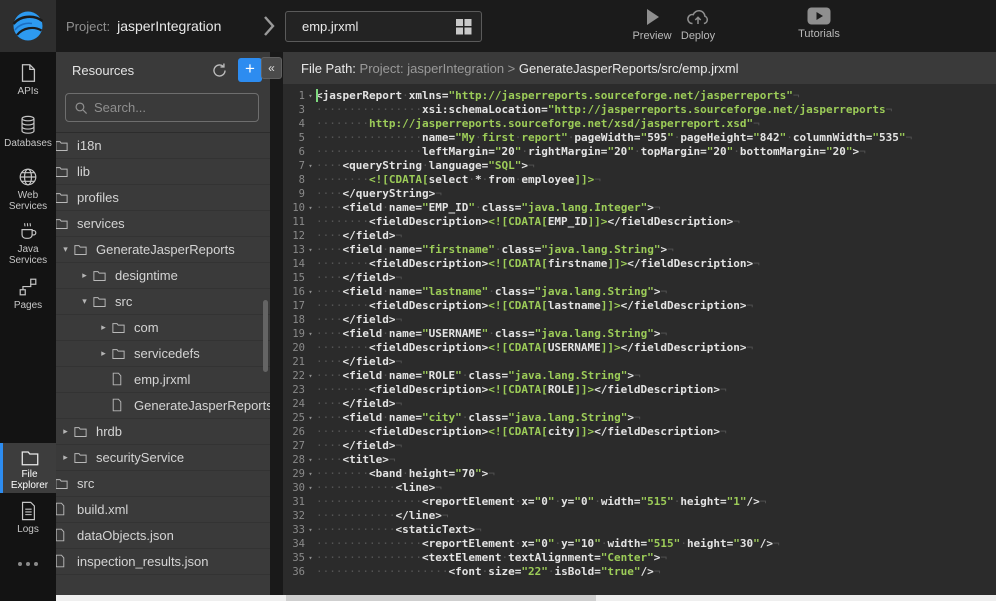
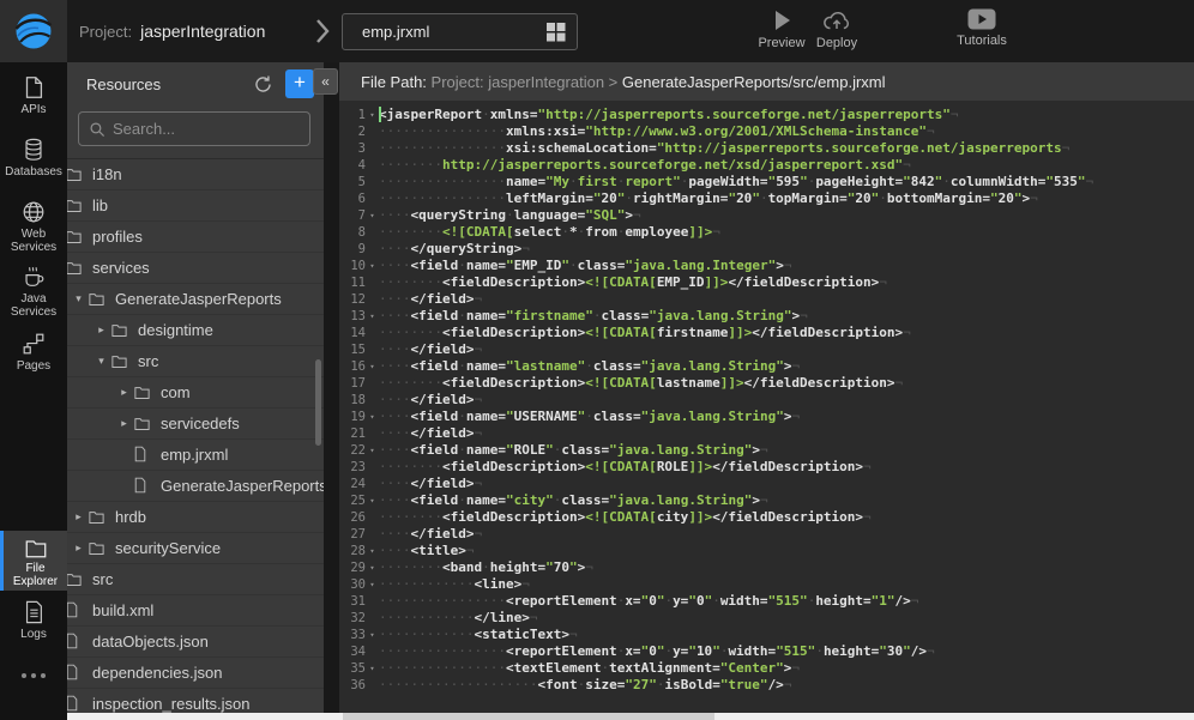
  Project:
  jasperIntegration
  emp.jrxml
  Preview
  Deploy
  Tutorials
  APIs
  Databases
  Web Services
  Java Services
  Pages
  File Explorer
  Logs
  Resources
  +
  Search...
  i18n
  lib
  profiles
  services
  ▾
  GenerateJasperReports
  ▸
  designtime
  ▾
  src
  ▸
  com
  ▸
  servicedefs
  emp.jrxml
  GenerateJasperReport
  ▸
  hrdb
  ▸
  securityService
  src
  build.xml
  dataObjects.json
+ dependencies.json
  inspection_results.json
  «
  File Path:
  Project: jasperIntegration
  >
  GenerateJasperReports/src/emp.jrxml
  1
  ▾
  <jasperReport·xmlns="http://jasperreports.sourceforge.net/jasperreports"¬
+ 2
+ ················xmlns:xsi="http://www.w3.org/2001/XMLSchema-instance"¬
  3
  ················xsi:schemaLocation="http://jasperreports.sourceforge.net/jasperreports¬
  4
  ········http://jasperreports.sourceforge.net/xsd/jasperreport.xsd"¬
  5
  ················name="My·first·report"·pageWidth="595"·pageHeight="842"·columnWidth="535"¬
  6
  ················leftMargin="20"·rightMargin="20"·topMargin="20"·bottomMargin="20">¬
  7
  ▾
  ····<queryString·language="SQL">¬
  8
  ········<![CDATA[select·*·from·employee]]>¬
  9
  ····</queryString>¬
  10
  ▾
  ····<field·name="EMP_ID"·class="java.lang.Integer">¬
  11
  ········<fieldDescription><![CDATA[EMP_ID]]></fieldDescription>¬
  12
  ····</field>¬
  13
  ▾
  ····<field·name="firstname"·class="java.lang.String">¬
  14
  ········<fieldDescription><![CDATA[firstname]]></fieldDescription>¬
  15
  ····</field>¬
  16
  ▾
  ····<field·name="lastname"·class="java.lang.String">¬
  17
  ········<fieldDescription><![CDATA[lastname]]></fieldDescription>¬
  18
  ····</field>¬
  19
  ▾
  ····<field·name="USERNAME"·class="java.lang.String">¬
- 20
- ········<fieldDescription><![CDATA[USERNAME]]></fieldDescription>¬
  21
  ····</field>¬
  22
  ▾
  ····<field·name="ROLE"·class="java.lang.String">¬
  23
  ········<fieldDescription><![CDATA[ROLE]]></fieldDescription>¬
  24
  ····</field>¬
  25
  ▾
  ····<field·name="city"·class="java.lang.String">¬
  26
  ········<fieldDescription><![CDATA[city]]></fieldDescription>¬
  27
  ····</field>¬
  28
  ▾
  ····<title>¬
  29
  ▾
  ········<band·height="70">¬
  30
  ▾
  ············<line>¬
  31
  ················<reportElement·x="0"·y="0"·width="515"·height="1"/>¬
  32
  ············</line>¬
  33
  ▾
  ············<staticText>¬
  34
  ················<reportElement·x="0"·y="10"·width="515"·height="30"/>¬
  35
  ▾
  ················<textElement·textAlignment="Center">¬
  36
- ····················<font·size="22"·isBold="true"/>¬
+ ····················<font·size="27"·isBold="true"/>¬
